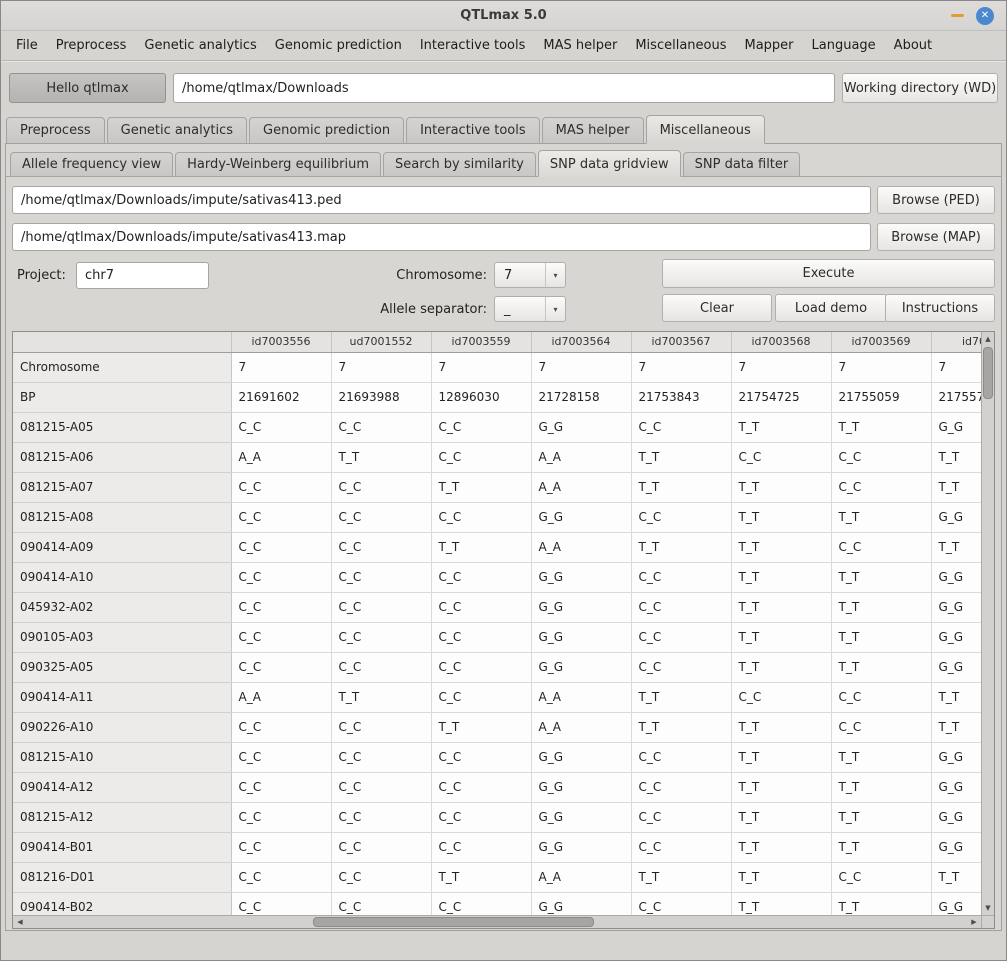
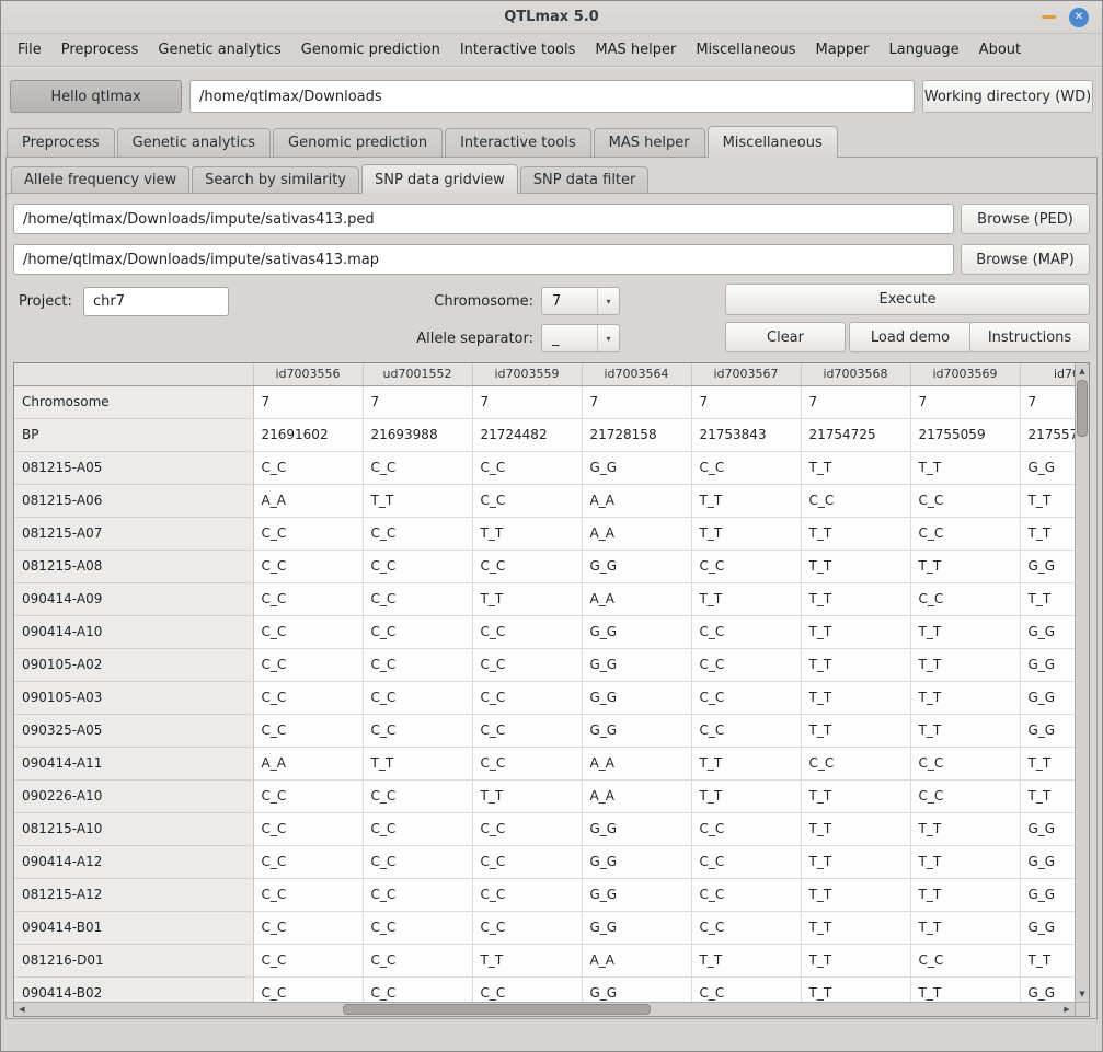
  QTLmax 5.0
  ✕
  File
  Preprocess
  Genetic analytics
  Genomic prediction
  Interactive tools
  MAS helper
  Miscellaneous
  Mapper
  Language
  About
  Hello qtlmax
  /home/qtlmax/Downloads
  Working directory (WD)
  Preprocess
  Genetic analytics
  Genomic prediction
  Interactive tools
  MAS helper
  Miscellaneous
  Allele frequency view
- Hardy-Weinberg equilibrium
  Search by similarity
  SNP data gridview
  SNP data filter
  /home/qtlmax/Downloads/impute/sativas413.ped
  Browse (PED)
  /home/qtlmax/Downloads/impute/sativas413.map
  Browse (MAP)
  Project:
  chr7
  Chromosome:
  7
  ▾
  Allele separator:
  _
  ▾
  Execute
  Clear
  Load demo
  Instructions
  	id7003556	ud7001552	id7003559	id7003564	id7003567	id7003568	id7003569	id7
  Chromosome	7	7	7	7	7	7	7	7
- BP	21691602	21693988	12896030	21728158	21753843	21754725	21755059	21755
+ BP	21691602	21693988	21724482	21728158	21753843	21754725	21755059	21755
  081215-A05	C_C	C_C	C_C	G_G	C_C	T_T	T_T	G_G
  081215-A06	A_A	T_T	C_C	A_A	T_T	C_C	C_C	T_T
  081215-A07	C_C	C_C	T_T	A_A	T_T	T_T	C_C	T_T
  081215-A08	C_C	C_C	C_C	G_G	C_C	T_T	T_T	G_G
  090414-A09	C_C	C_C	T_T	A_A	T_T	T_T	C_C	T_T
  090414-A10	C_C	C_C	C_C	G_G	C_C	T_T	T_T	G_G
- 045932-A02	C_C	C_C	C_C	G_G	C_C	T_T	T_T	G_G
+ 090105-A02	C_C	C_C	C_C	G_G	C_C	T_T	T_T	G_G
  090105-A03	C_C	C_C	C_C	G_G	C_C	T_T	T_T	G_G
  090325-A05	C_C	C_C	C_C	G_G	C_C	T_T	T_T	G_G
  090414-A11	A_A	T_T	C_C	A_A	T_T	C_C	C_C	T_T
  090226-A10	C_C	C_C	T_T	A_A	T_T	T_T	C_C	T_T
  081215-A10	C_C	C_C	C_C	G_G	C_C	T_T	T_T	G_G
  090414-A12	C_C	C_C	C_C	G_G	C_C	T_T	T_T	G_G
  081215-A12	C_C	C_C	C_C	G_G	C_C	T_T	T_T	G_G
  090414-B01	C_C	C_C	C_C	G_G	C_C	T_T	T_T	G_G
  081216-D01	C_C	C_C	T_T	A_A	T_T	T_T	C_C	T_T
  090414-B02	C_C	C_C	C_C	G_G	C_C	T_T	T_T	G_G
  ▲
  ▼
  ◀
  ▶
